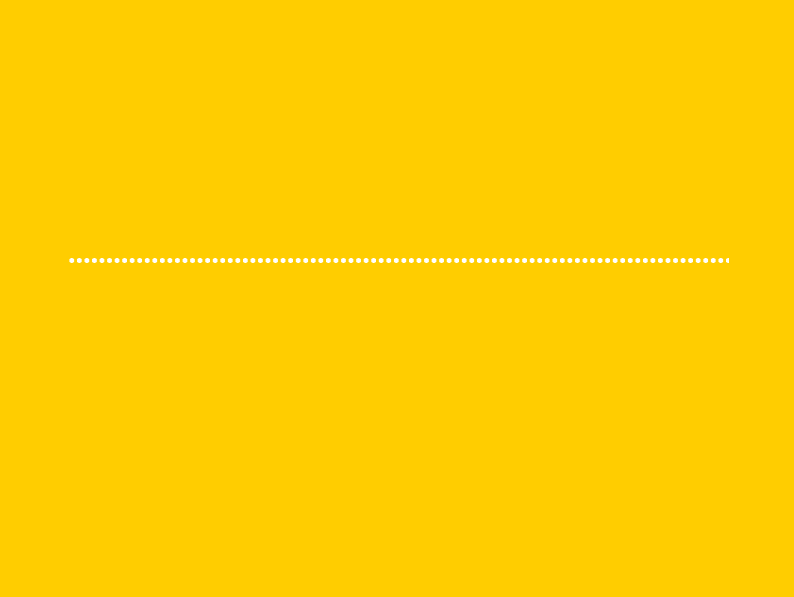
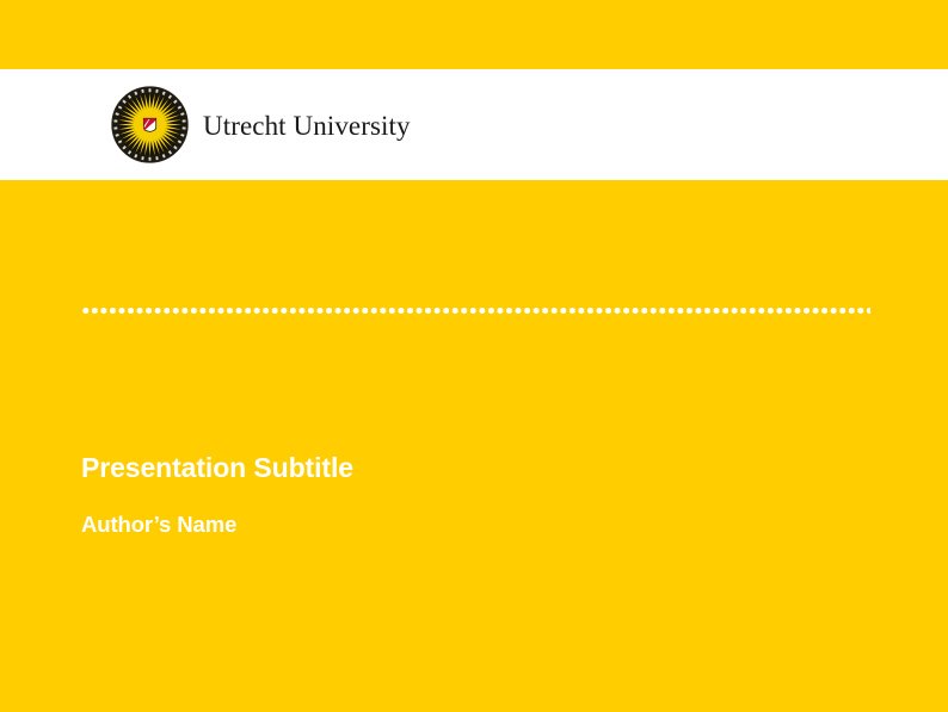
+ Utrecht University
+ Presentation Subtitle
+ Author’s Name
